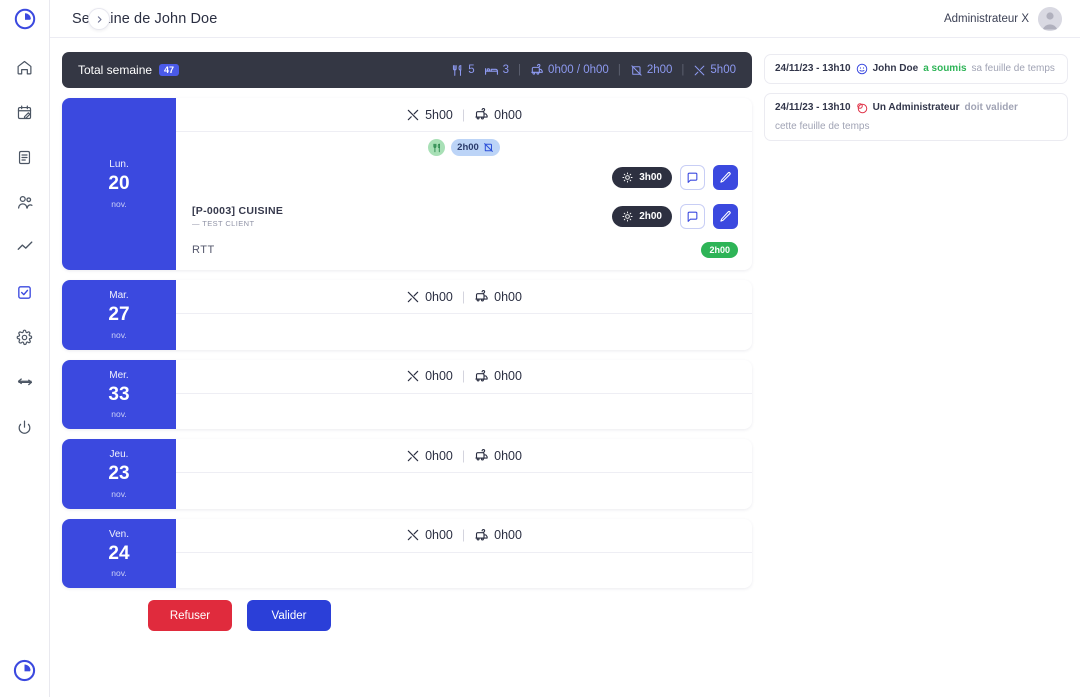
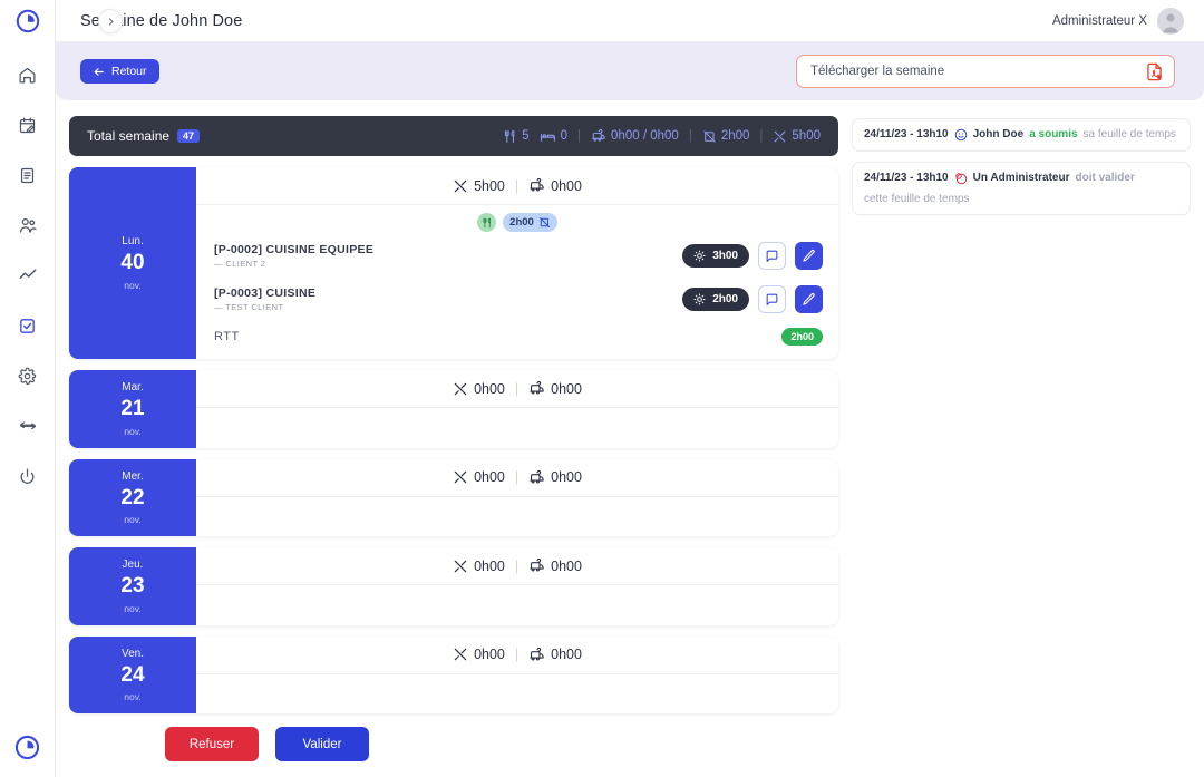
  Seine de John Doe
  Administrateur X
+ Retour
+ Télécharger la semaine
  Total semaine
  47
  5
- 3
+ 0
  |
  0h00 / 0h00
  |
  2h00
  |
  5h00
  Lun.
- 20
+ 40
  nov.
  5h00
  |
  0h00
  2h00
+ [P-0002] CUISINE EQUIPEE
+ — CLIENT 2
  3h00
  [P-0003] CUISINE
  — TEST CLIENT
  2h00
  RTT
  2h00
  Mar.
- 27
+ 21
  nov.
  0h00
  |
  0h00
  Mer.
- 33
+ 22
  nov.
  0h00
  |
  0h00
  Jeu.
  23
  nov.
  0h00
  |
  0h00
  Ven.
  24
  nov.
  0h00
  |
  0h00
  Refuser
  Valider
  24/11/23 - 13h10
  John Doe
  a soumis
  sa feuille de temps
  24/11/23 - 13h10
  Un Administrateur
  doit valider
  cette feuille de temps
